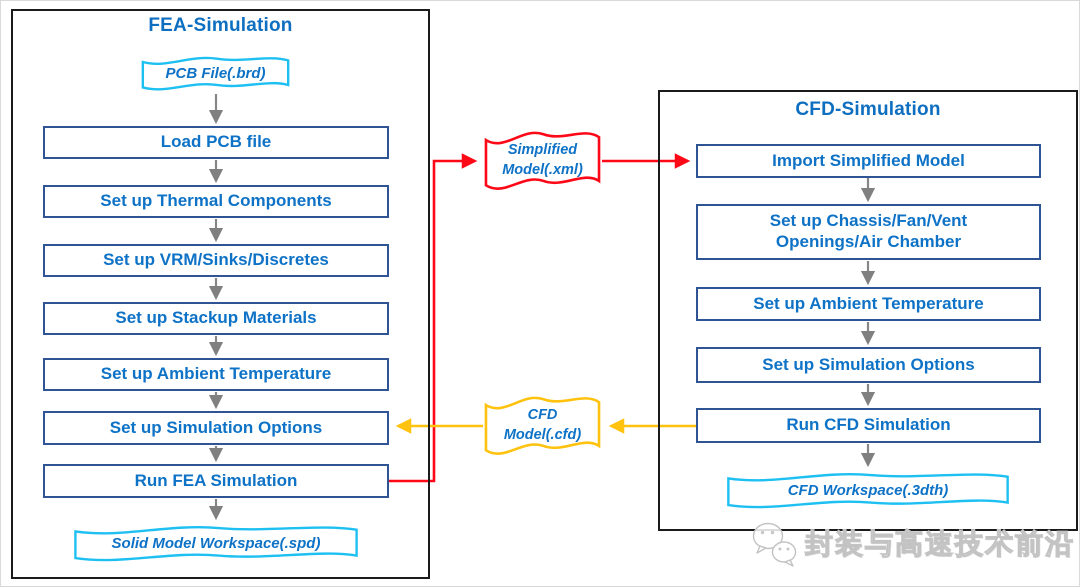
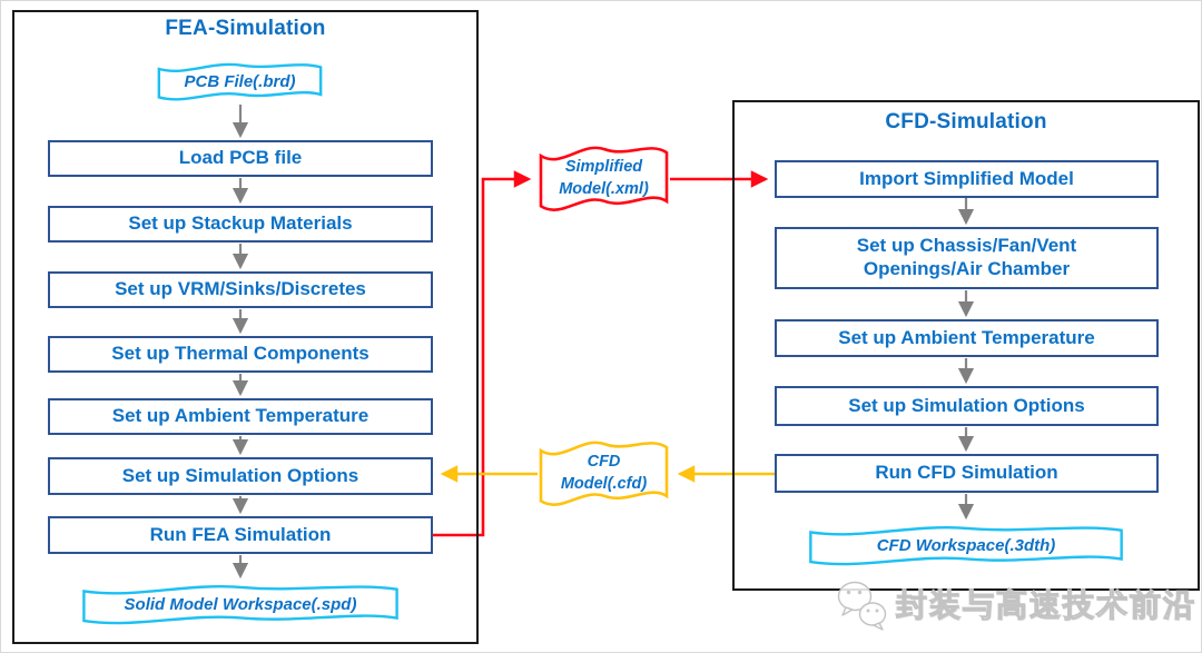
  FEA-Simulation
  PCB File(.brd)
  Load PCB file
- Set up Thermal Components
+ Set up Stackup Materials
  Set up VRM/Sinks/Discretes
- Set up Stackup Materials
+ Set up Thermal Components
  Set up Ambient Temperature
  Set up Simulation Options
  Run FEA Simulation
  Solid Model Workspace(.spd)
  Simplified
  Model(.xml)
  CFD
  Model(.cfd)
  CFD-Simulation
  Import Simplified Model
  Set up Chassis/Fan/Vent
  Openings/Air Chamber
  Set up Ambient Temperature
  Set up Simulation Options
  Run CFD Simulation
  CFD Workspace(.3dth)
  封装与高速技术前沿
